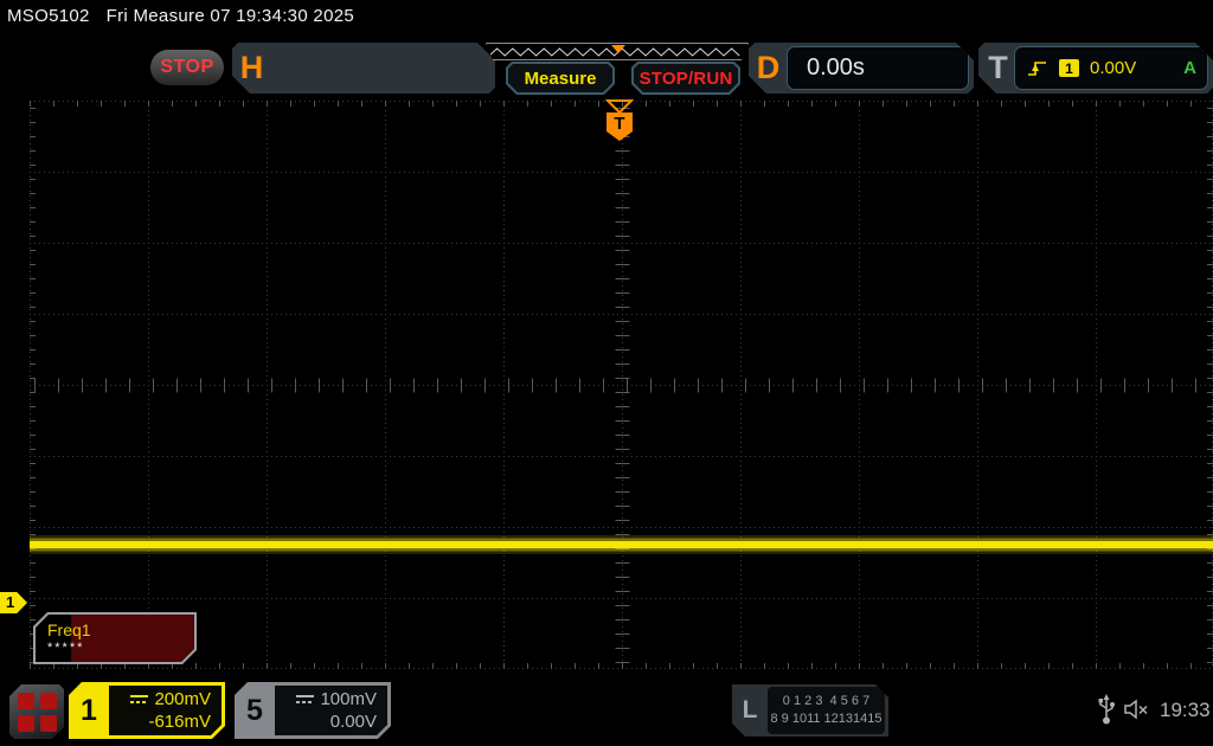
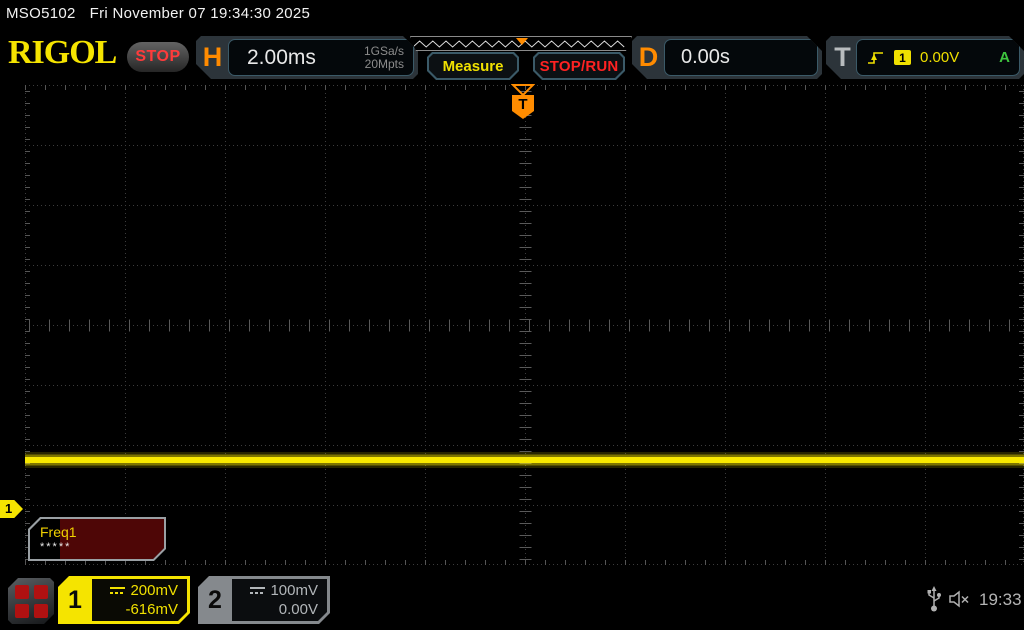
  MSO5102
- Fri Measure 07 19:34:30 2025
+ Fri November 07 19:34:30 2025
+ RIGOL
  STOP
  H
+ 2.00ms
+ 1GSa/s
+ 20Mpts
  Measure
  STOP/RUN
  D
  0.00s
  T
  1
  0.00V
  A
  T
  1
  Freq1
  *****
  1
  200mV
  -616mV
- 5
+ 2
  100mV
  0.00V
- L
- 0 1 2 3 4 5 6 7
- 8 9 1011 12131415
  19:33
